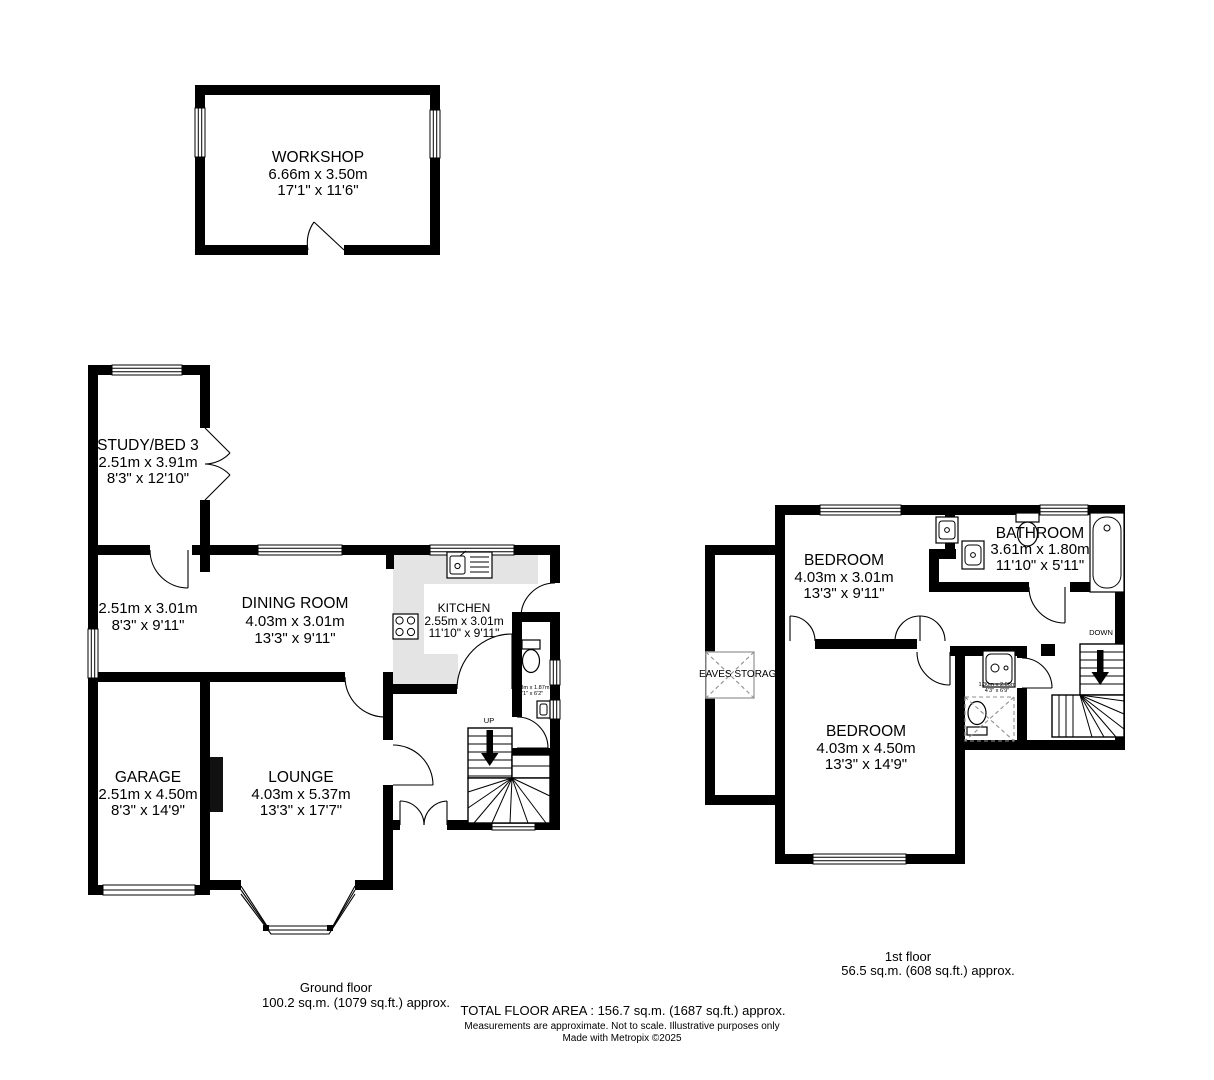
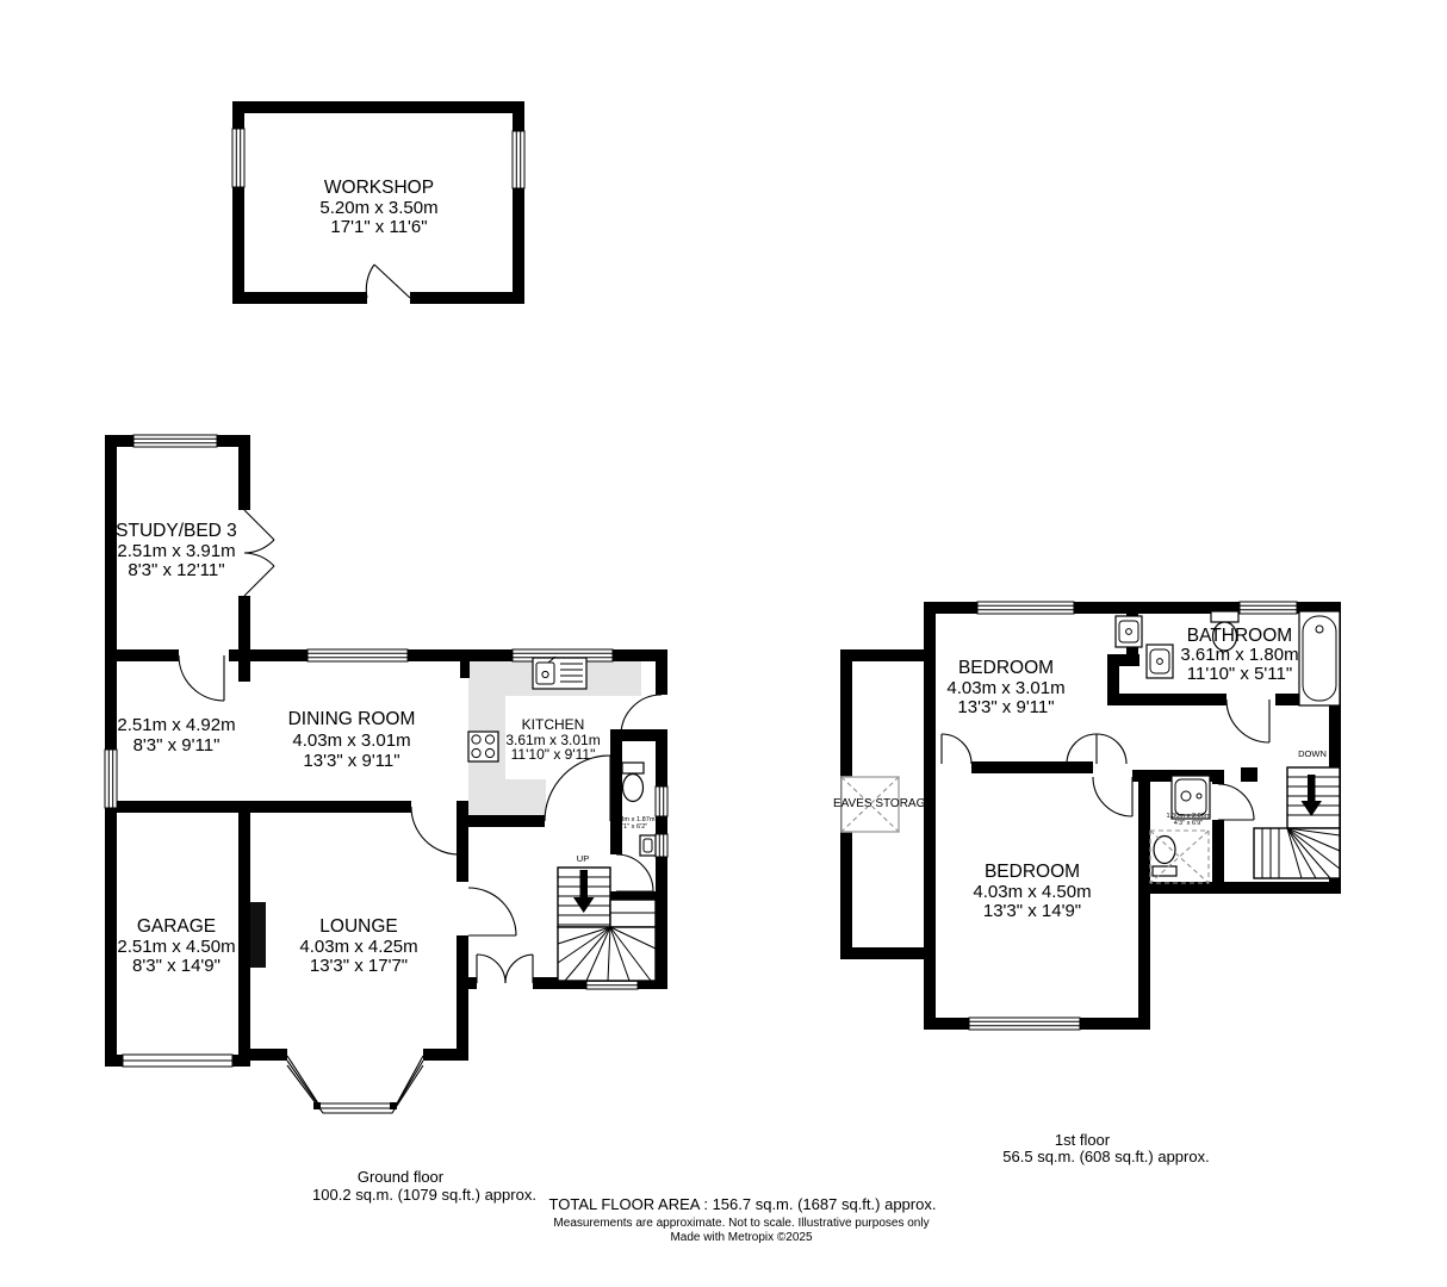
  WORKSHOP
- 6.66m x 3.50m
+ 5.20m x 3.50m
  17'1" x 11'6"
  STUDY/BED 3
  2.51m x 3.91m
- 8'3" x 12'10"
+ 8'3" x 12'11"
- 2.51m x 3.01m
+ 2.51m x 4.92m
  8'3" x 9'11"
  DINING ROOM
  4.03m x 3.01m
  13'3" x 9'11"
  KITCHEN
- 2.55m x 3.01m
+ 3.61m x 3.01m
  11'10" x 9'11"
  GARAGE
  2.51m x 4.50m
  8'3" x 14'9"
  LOUNGE
- 4.03m x 5.37m
+ 4.03m x 4.25m
  13'3" x 17'7"
  UP
  BEDROOM
  4.03m x 3.01m
  13'3" x 9'11"
  BATHROOM
  3.61m x 1.80m
  11'10" x 5'11"
  BEDROOM
  4.03m x 4.50m
  13'3" x 14'9"
  EAVES STORAGE
  DOWN
  Ground floor
  100.2 sq.m. (1079 sq.ft.) approx.
  1st floor
  56.5 sq.m. (608 sq.ft.) approx.
  TOTAL FLOOR AREA : 156.7 sq.m. (1687 sq.ft.) approx.
  Measurements are approximate. Not to scale. Illustrative purposes only
  Made with Metropix ©2025
